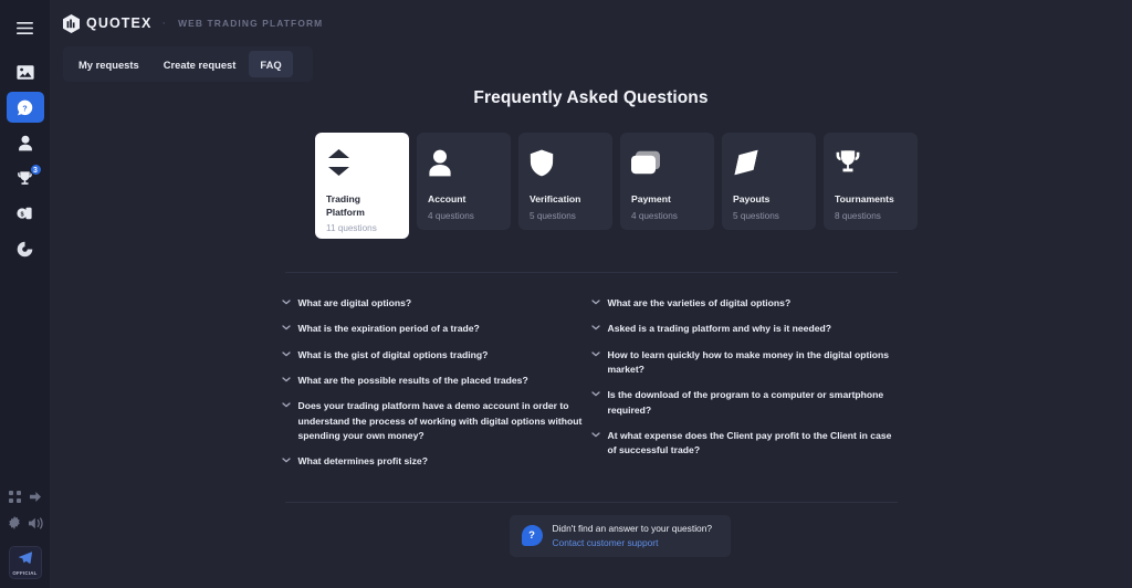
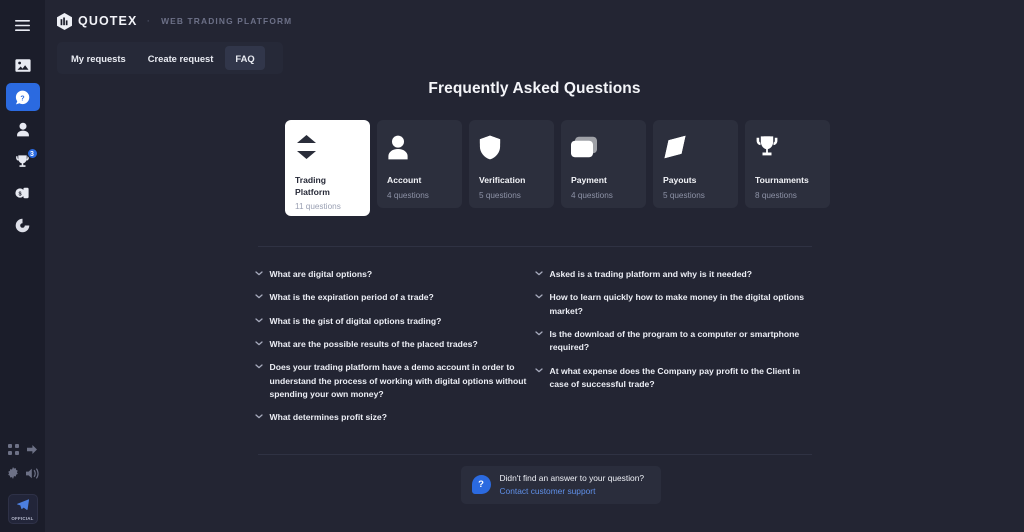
  QUOTEX
  ·
  WEB TRADING PLATFORM
  My requests
  Create request
  FAQ
  Frequently Asked Questions
  Trading Platform
  11 questions
  Account
  4 questions
  Verification
  5 questions
  Payment
  4 questions
  Payouts
  5 questions
  Tournaments
  8 questions
  What are digital options?
  What is the expiration period of a trade?
  What is the gist of digital options trading?
  What are the possible results of the placed trades?
  Does your trading platform have a demo account in order to understand the process of working with digital options without spending your own money?
  What determines profit size?
- What are the varieties of digital options?
  Asked is a trading platform and why is it needed?
  How to learn quickly how to make money in the digital options market?
  Is the download of the program to a computer or smartphone required?
- At what expense does the Client pay profit to the Client in case of successful trade?
+ At what expense does the Company pay profit to the Client in case of successful trade?
  ?
  Didn't find an answer to your question?
  Contact customer support
